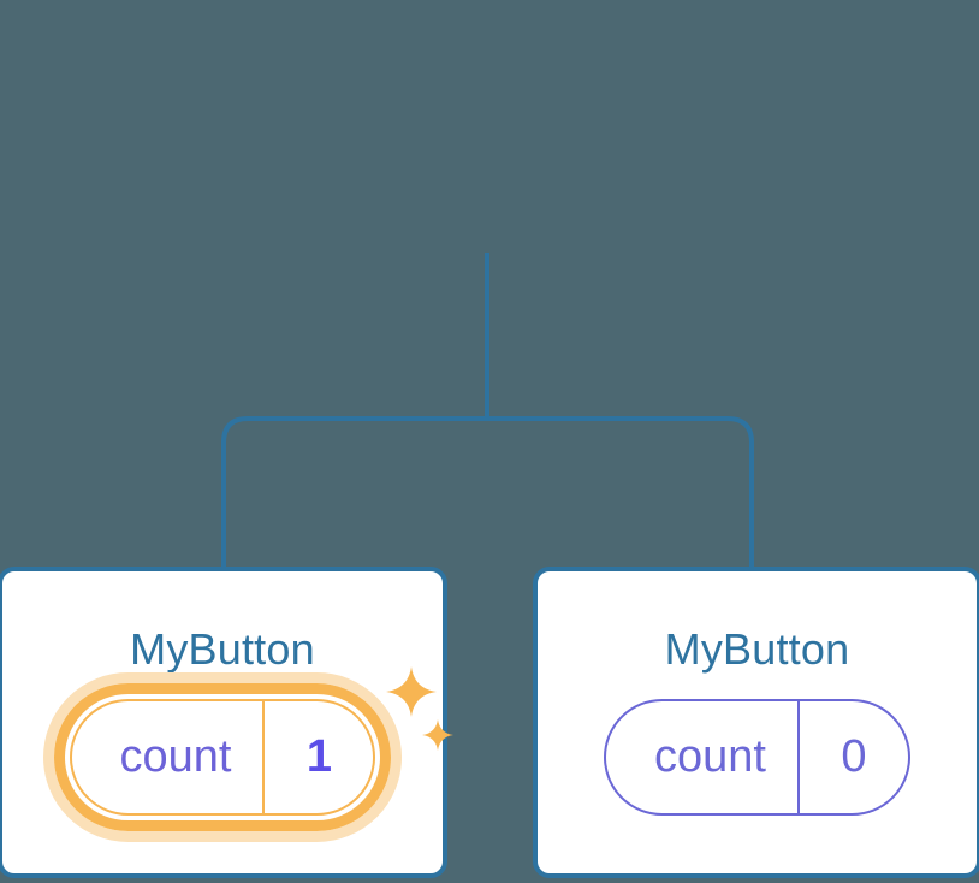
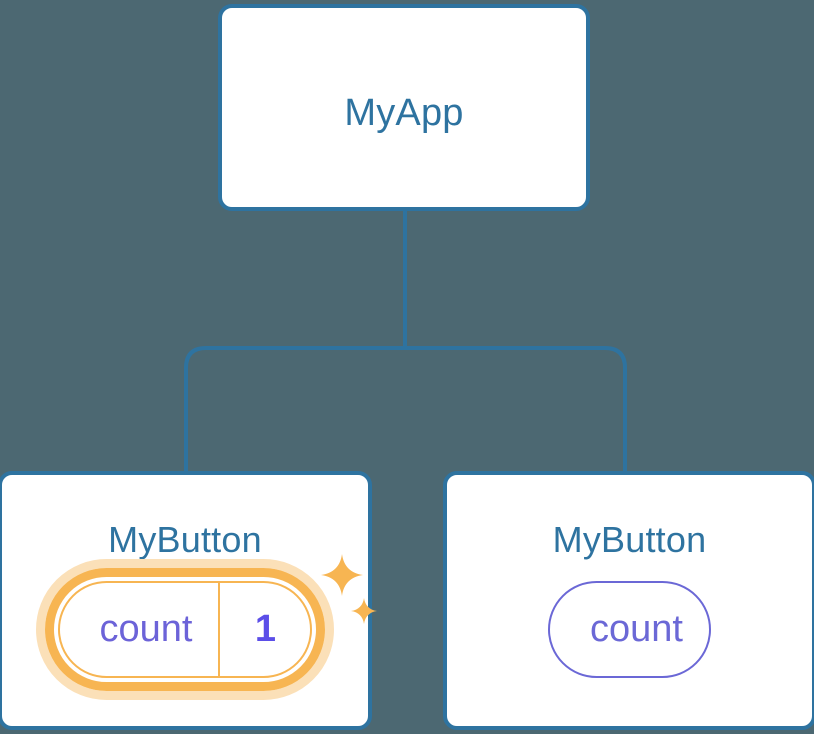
+ MyApp
  MyButton
  count
  1
  MyButton
  count
- 0
